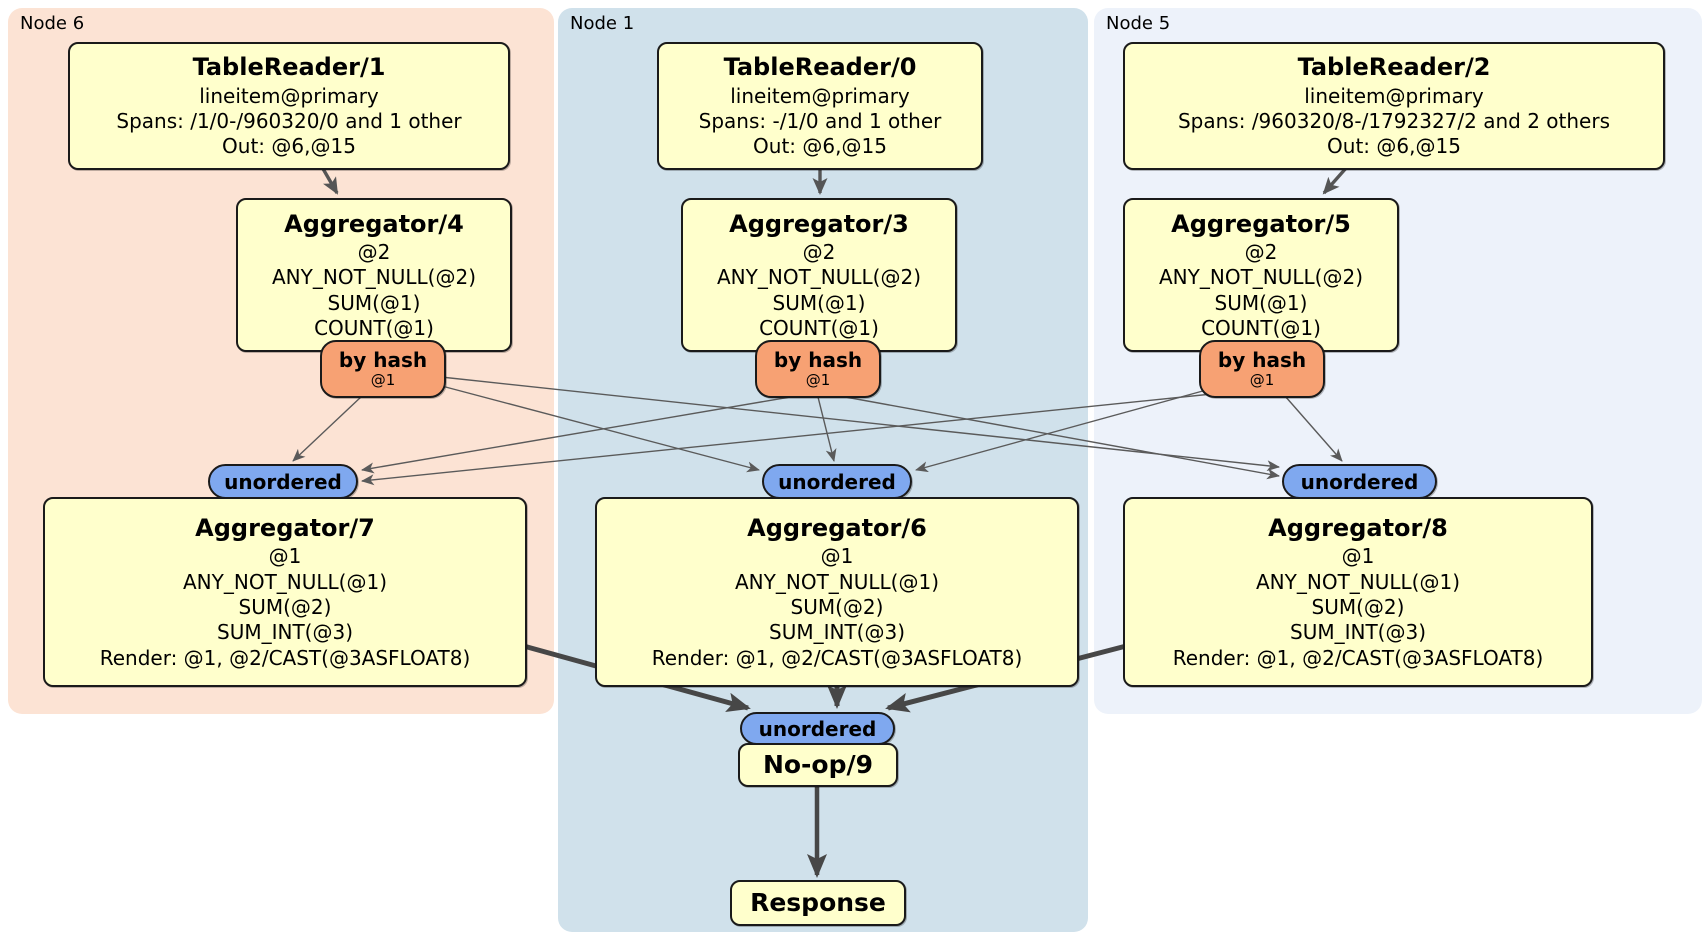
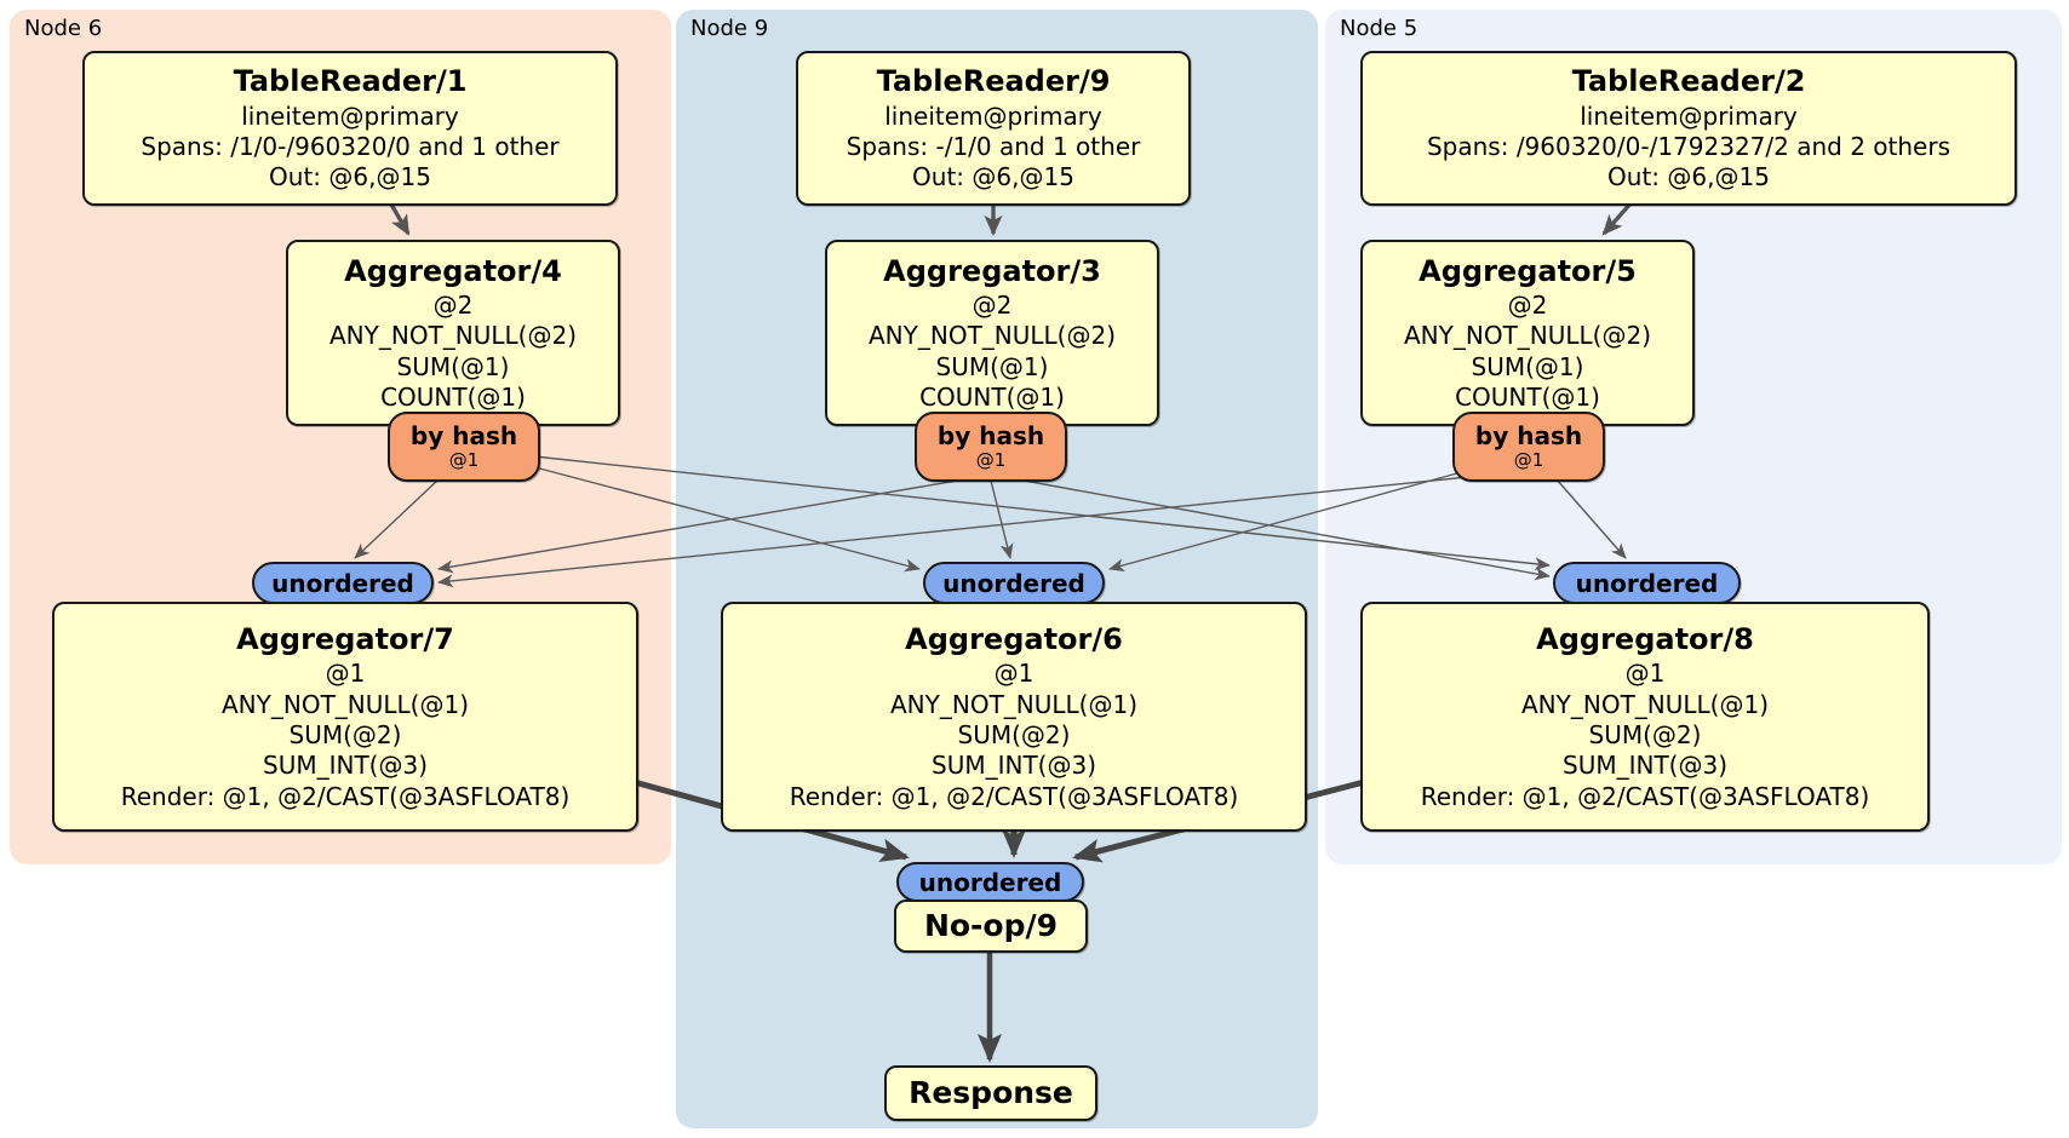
  Node 6
- Node 1
+ Node 9
  Node 5
  TableReader/1
  lineitem@primary
  Spans: /1/0-/960320/0 and 1 other
  Out: @6,@15
  Aggregator/4
  @2
  ANY_NOT_NULL(@2)
  SUM(@1)
  COUNT(@1)
  by hash
  @1
  unordered
  Aggregator/7
  @1
  ANY_NOT_NULL(@1)
  SUM(@2)
  SUM_INT(@3)
  Render: @1, @2/CAST(@3ASFLOAT8)
- TableReader/0
+ TableReader/9
  lineitem@primary
  Spans: -/1/0 and 1 other
  Out: @6,@15
  Aggregator/3
  @2
  ANY_NOT_NULL(@2)
  SUM(@1)
  COUNT(@1)
  by hash
  @1
  unordered
  Aggregator/6
  @1
  ANY_NOT_NULL(@1)
  SUM(@2)
  SUM_INT(@3)
  Render: @1, @2/CAST(@3ASFLOAT8)
  TableReader/2
  lineitem@primary
- Spans: /960320/8-/1792327/2 and 2 others
+ Spans: /960320/0-/1792327/2 and 2 others
  Out: @6,@15
  Aggregator/5
  @2
  ANY_NOT_NULL(@2)
  SUM(@1)
  COUNT(@1)
  by hash
  @1
  unordered
  Aggregator/8
  @1
  ANY_NOT_NULL(@1)
  SUM(@2)
  SUM_INT(@3)
  Render: @1, @2/CAST(@3ASFLOAT8)
  unordered
  No-op/9
  Response
